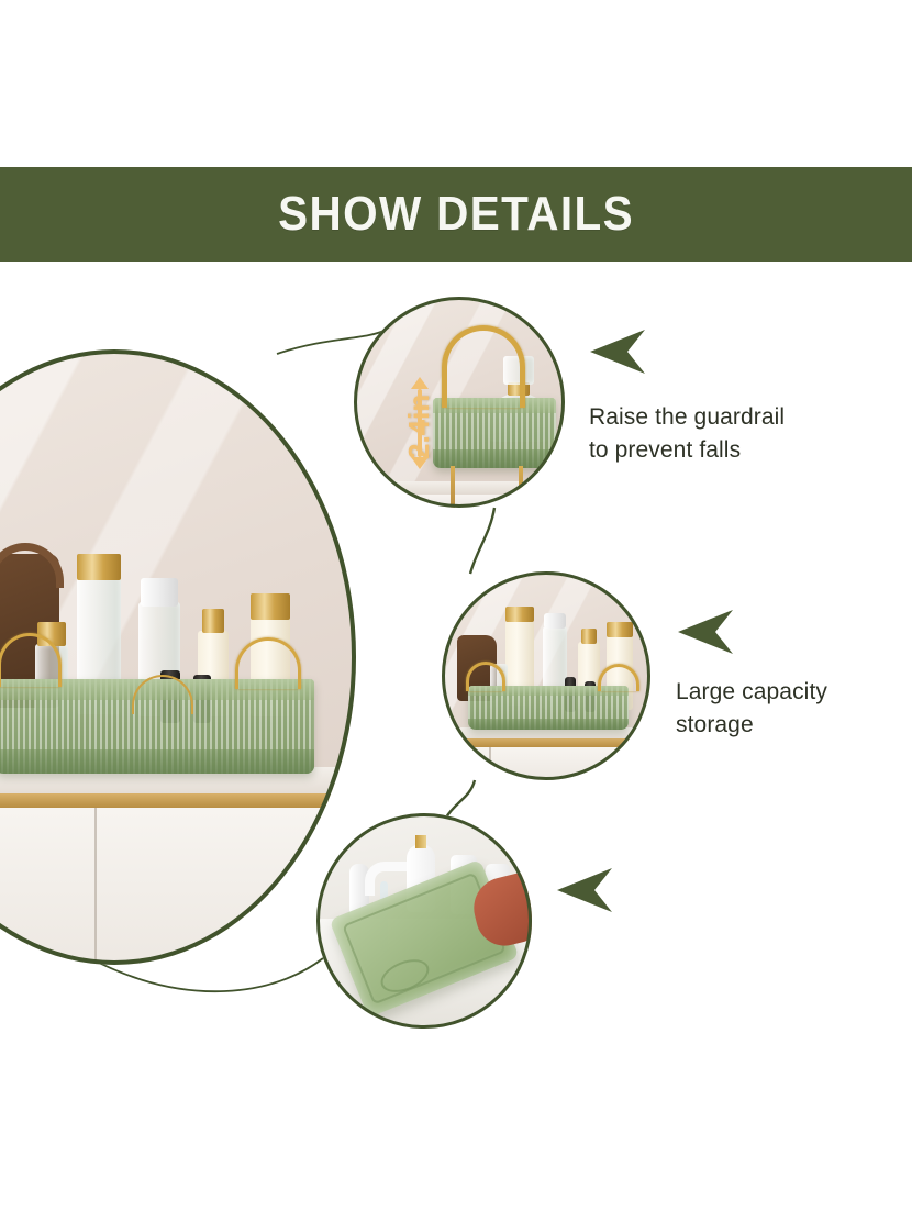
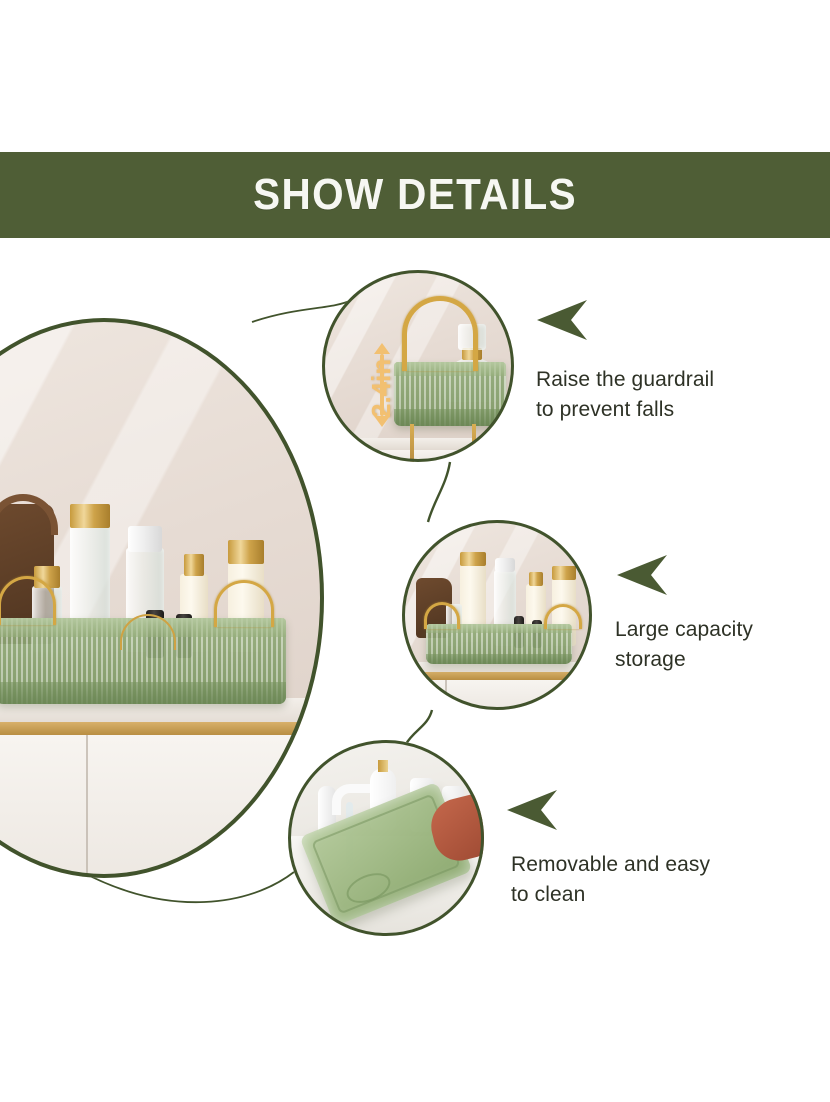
  SHOW DETAILS
  Raise the guardrail
  to prevent falls
  Large capacity
  storage
+ Removable and easy
+ to clean
